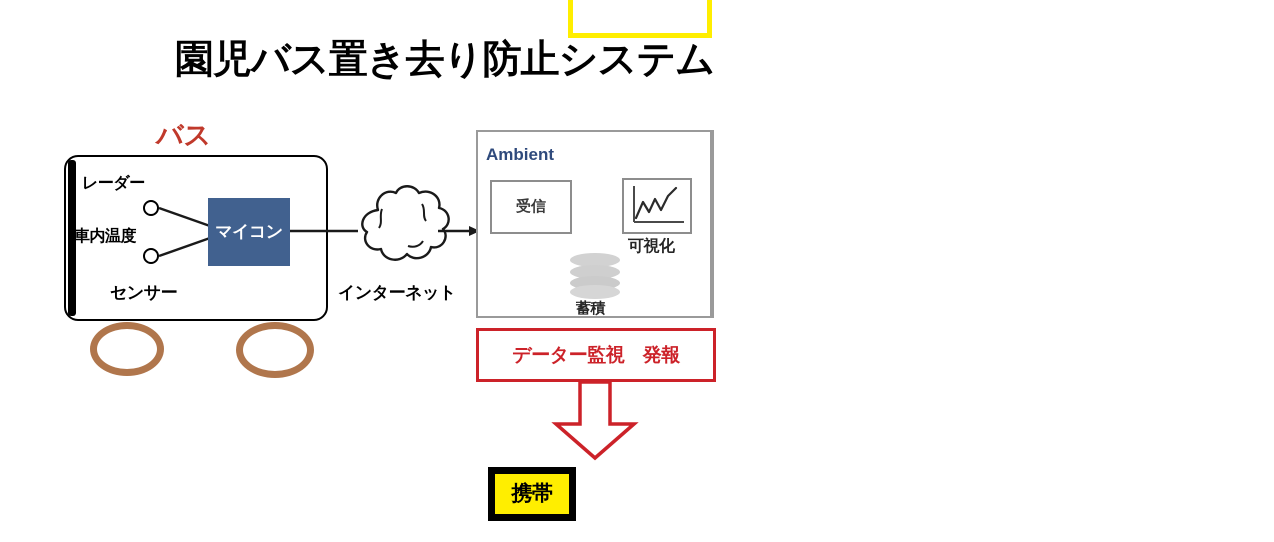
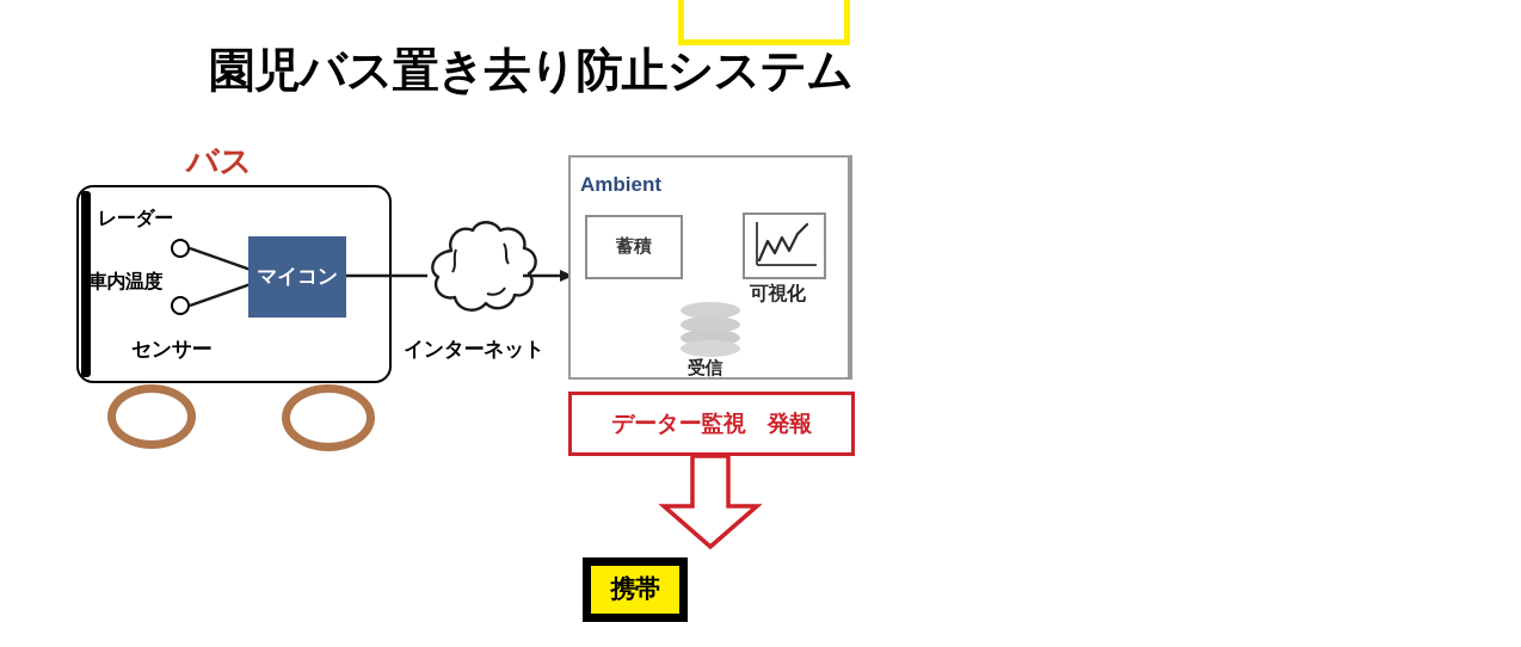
  園児バス置き去り防止システム
  バス
  レーダー
  車内温度
  センサー
  マイコン
  インターネット
  Ambient
- 受信
+ 蓄積
  可視化
- 蓄積
+ 受信
  データー監視 発報
  携帯
